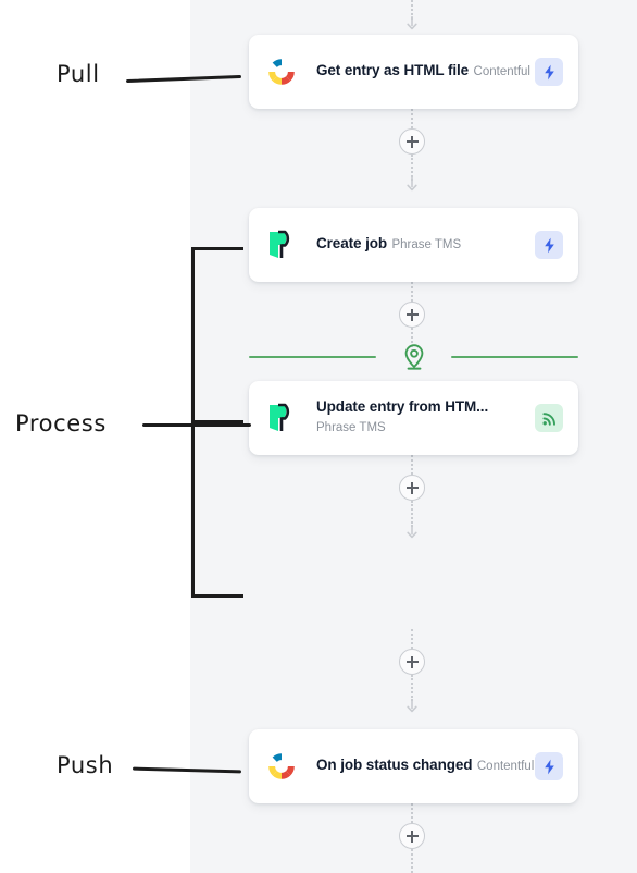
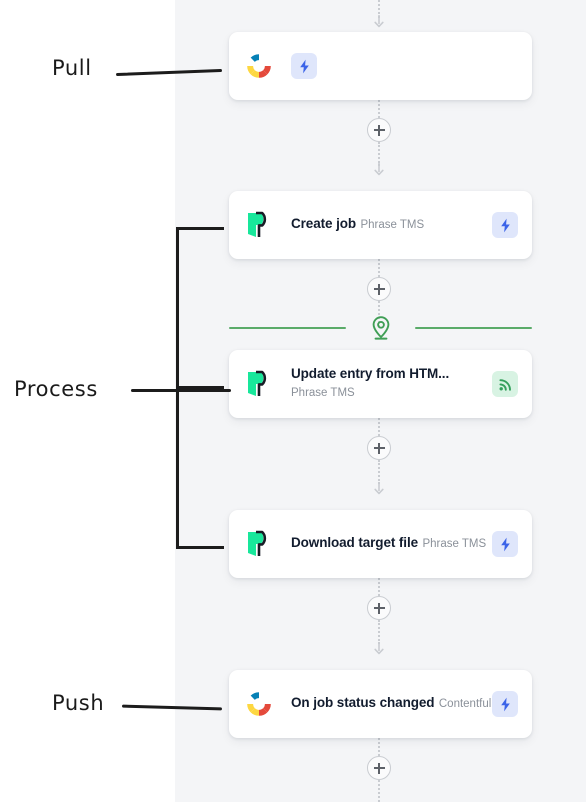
- Get entry as HTML file Contentful
  Create job Phrase TMS
  Update entry from HTM... Phrase TMS
+ Download target file Phrase TMS
  On job status changed Contentful
  Pull
  Process
  Push
